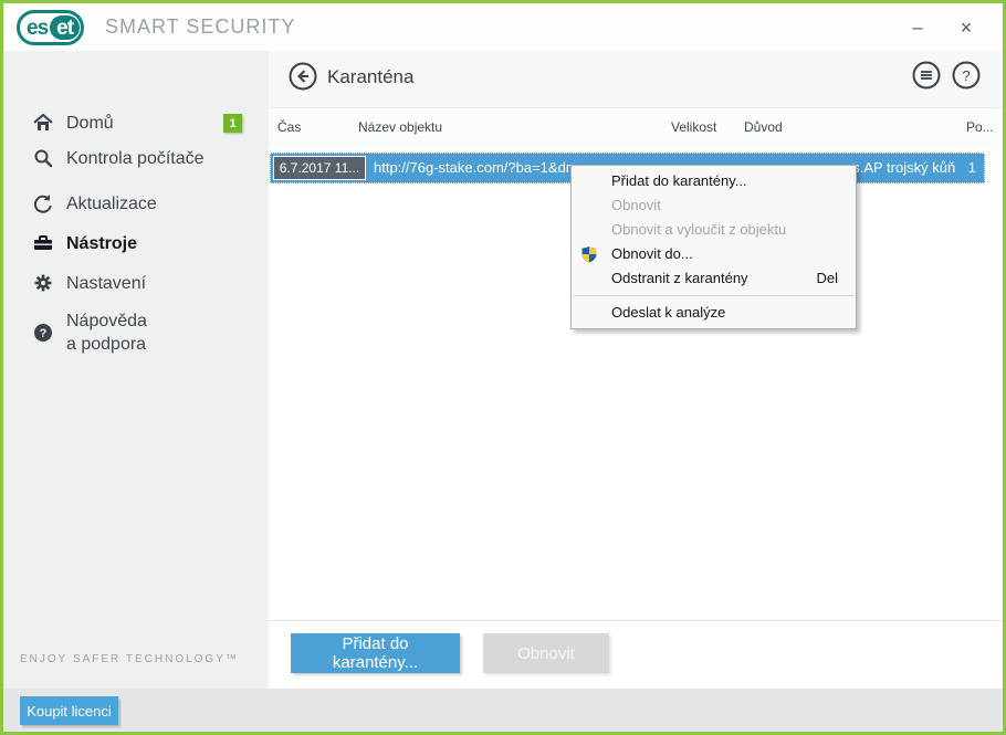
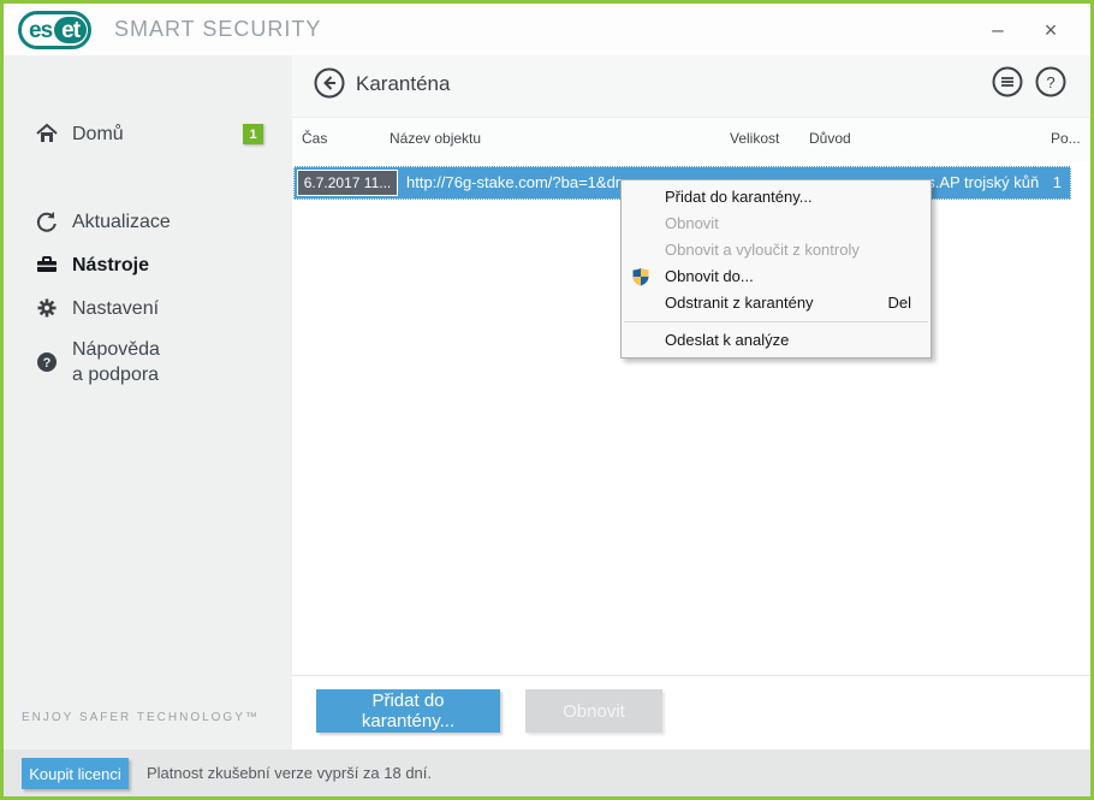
  es
  et
  SMART SECURITY
  –
  ×
  Domů
- Kontrola počítače
  Aktualizace
  Nástroje
  Nastavení
  ?
  Nápověda
  a podpora
  1
  ENJOY SAFER TECHNOLOGY™
  Karanténa
  ?
  Čas
  Název objektu
  Velikost
  Důvod
  Po...
  6.7.2017 11...
  http://76g-stake.com/?ba=1&d
  .AP trojský kůň
  1
  Přidat do karantény...
  Obnovit
  Koupit licenci
+ Platnost zkušební verze vyprší za 18 dní.
  Přidat do karantény...
  Obnovit
- Obnovit a vyloučit z objektu
+ Obnovit a vyloučit z kontroly
  Obnovit do...
  Odstranit z karantény
  Del
  Odeslat k analýze
